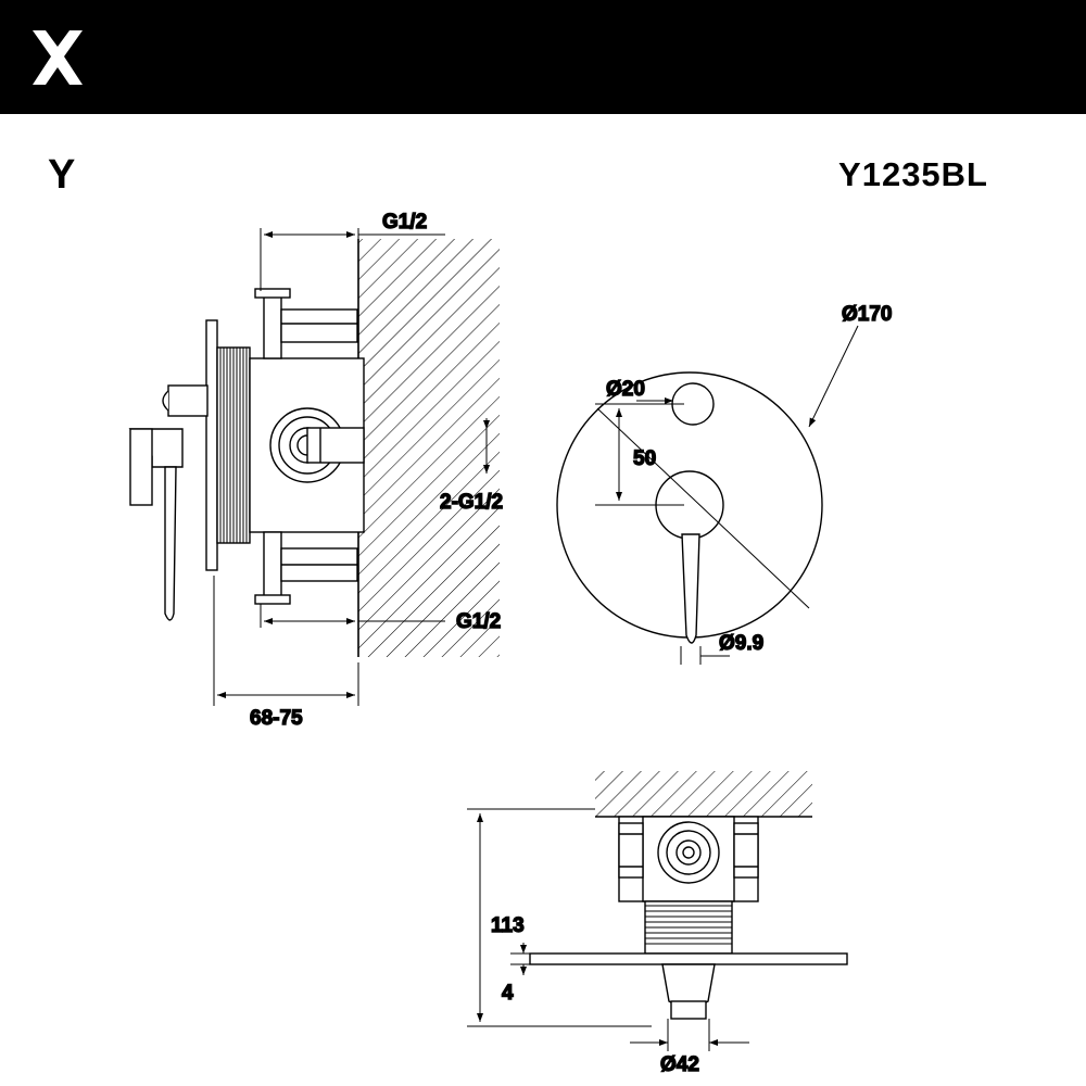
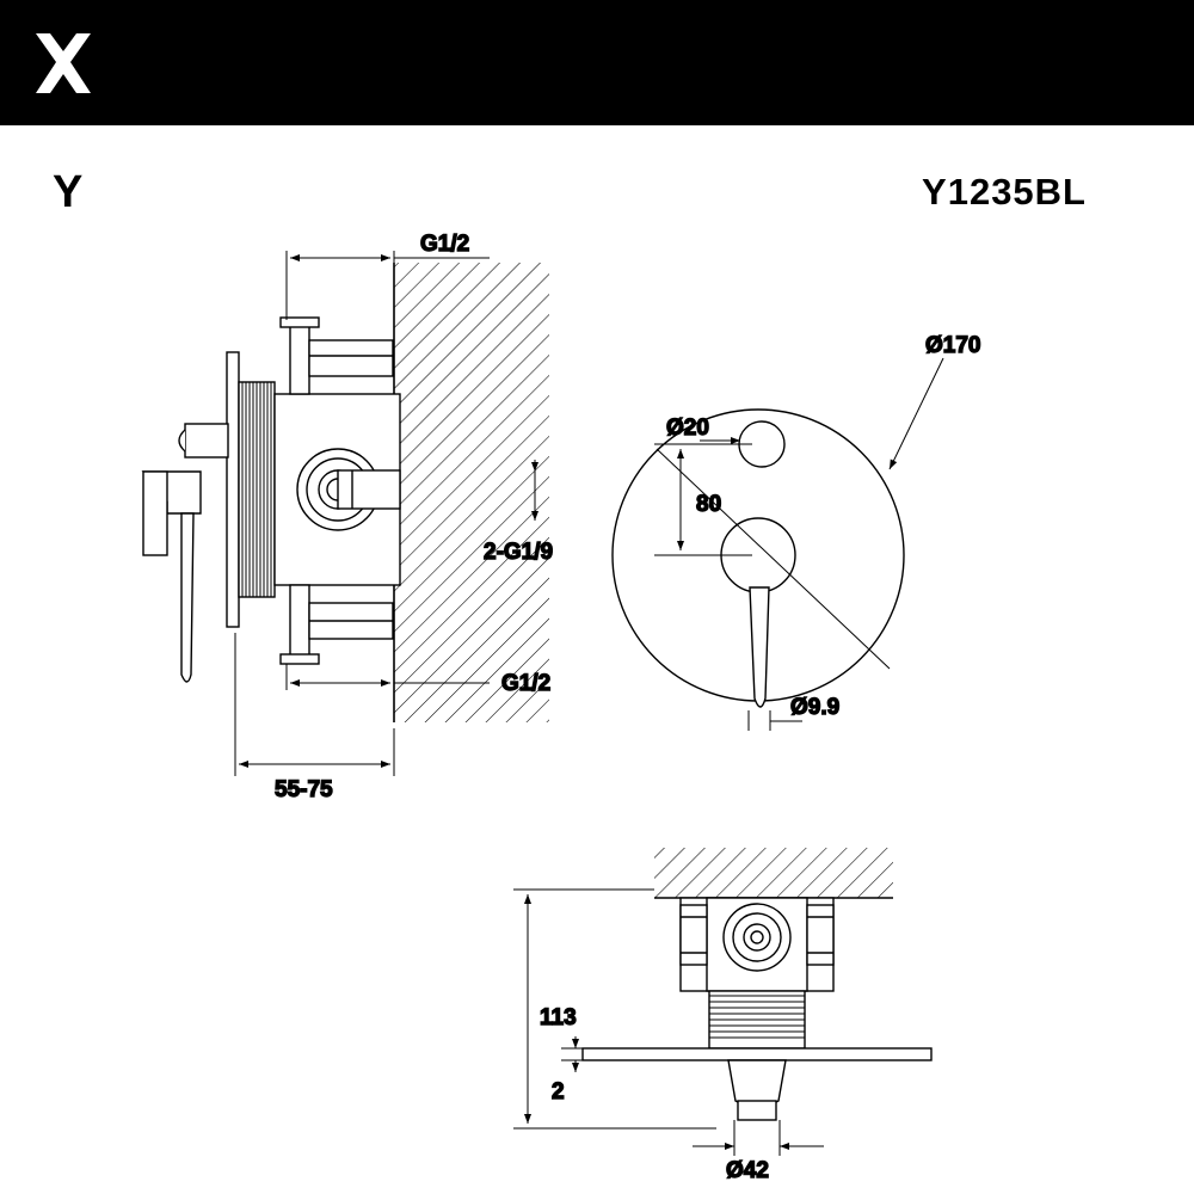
  Y
  Y1235BL
  G1/2
  G1/2
- 2-G1/2
+ 2-G1/9
- 68-75
+ 55-75
  Ø170
  Ø20
- 50
+ 80
  Ø9.9
  113
- 4
+ 2
  Ø42
